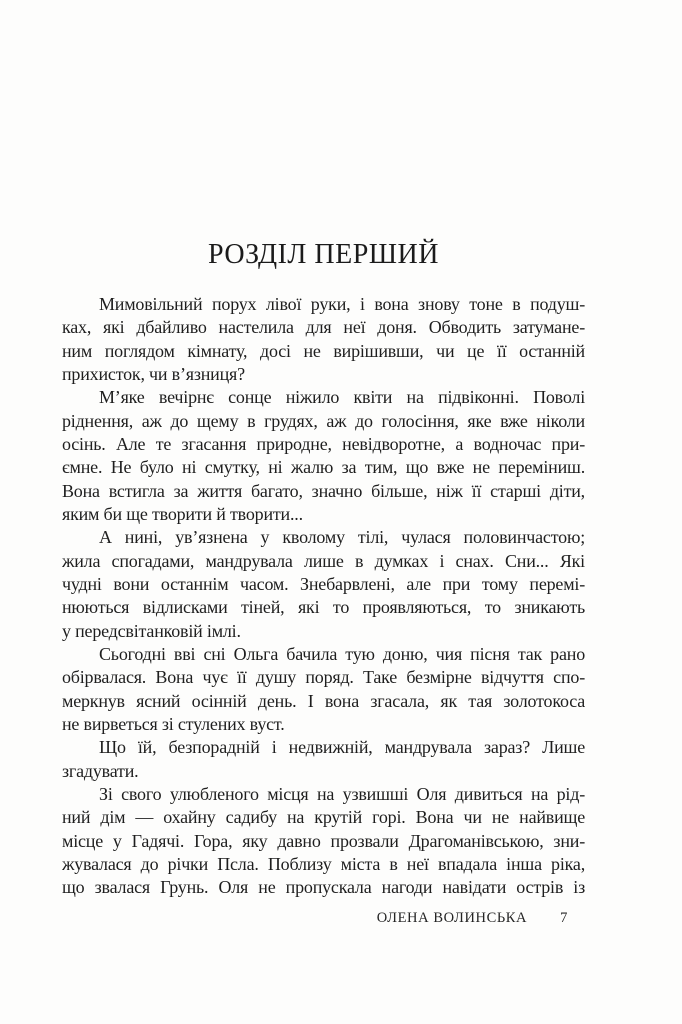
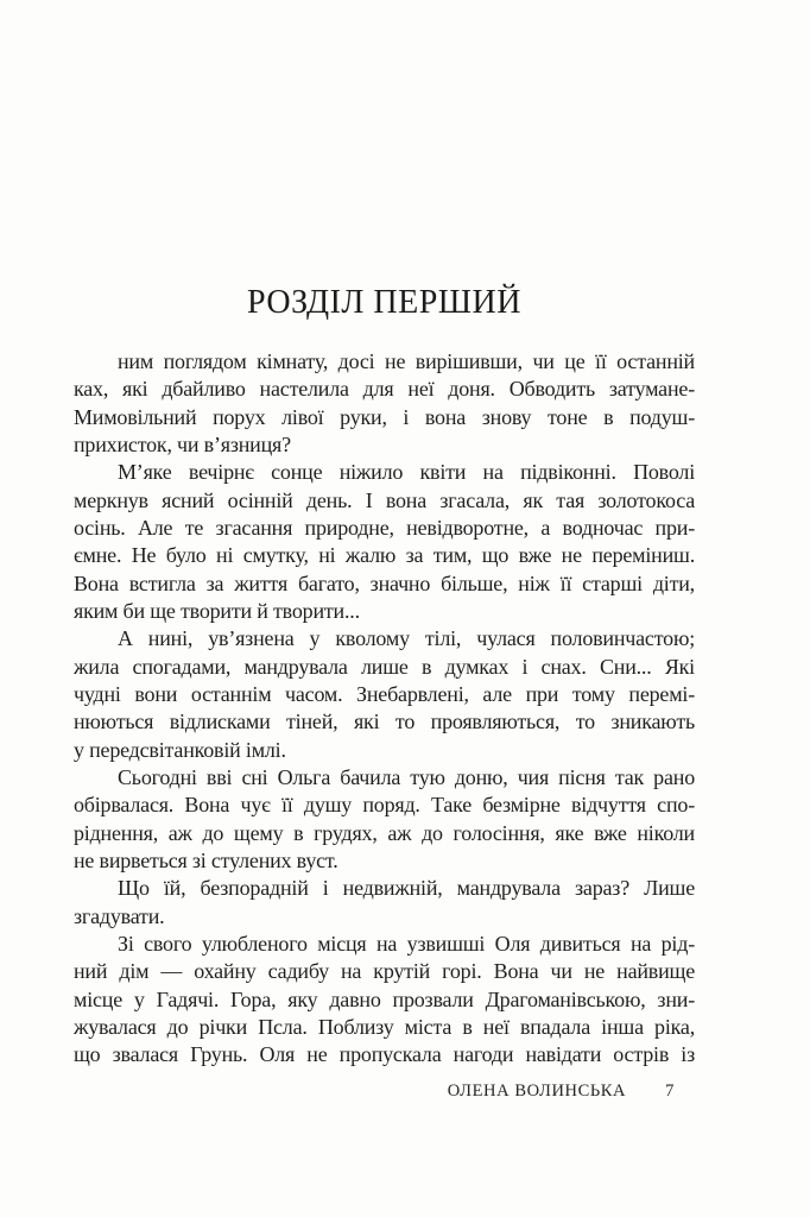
  РОЗДІЛ ПЕРШИЙ
- Мимовільний порух лівої руки, і вона знову тоне в подуш-
+ ним поглядом кімнату, досі не вирішивши, чи це її останній
  ках, які дбайливо настелила для неї доня. Обводить затумане-
- ним поглядом кімнату, досі не вирішивши, чи це її останній
+ Мимовільний порух лівої руки, і вона знову тоне в подуш-
  прихисток, чи в’язниця?
  М’яке вечірнє сонце ніжило квіти на підвіконні. Поволі
- ріднення, аж до щему в грудях, аж до голосіння, яке вже ніколи
+ меркнув ясний осінній день. І вона згасала, як тая золотокоса
  осінь. Але те згасання природне, невідворотне, а водночас при-
  ємне. Не було ні смутку, ні жалю за тим, що вже не переміниш.
  Вона встигла за життя багато, значно більше, ніж її старші діти,
  яким би ще творити й творити...
  А нині, ув’язнена у кволому тілі, чулася половинчастою;
  жила спогадами, мандрувала лише в думках і снах. Сни... Які
  чудні вони останнім часом. Знебарвлені, але при тому перемі-
  нюються відлисками тіней, які то проявляються, то зникають
  у передсвітанковій імлі.
  Сьогодні вві сні Ольга бачила тую доню, чия пісня так рано
  обірвалася. Вона чує її душу поряд. Таке безмірне відчуття спо-
- меркнув ясний осінній день. І вона згасала, як тая золотокоса
+ ріднення, аж до щему в грудях, аж до голосіння, яке вже ніколи
  не вирветься зі стулених вуст.
  Що їй, безпорадній і недвижній, мандрувала зараз? Лише
  згадувати.
  Зі свого улюбленого місця на узвишші Оля дивиться на рід-
  ний дім — охайну садибу на крутій горі. Вона чи не найвище
  місце у Гадячі. Гора, яку давно прозвали Драгоманівською, зни-
  жувалася до річки Псла. Поблизу міста в неї впадала інша ріка,
  що звалася Грунь. Оля не пропускала нагоди навідати острів із
  ОЛЕНА ВОЛИНСЬКА
  7
